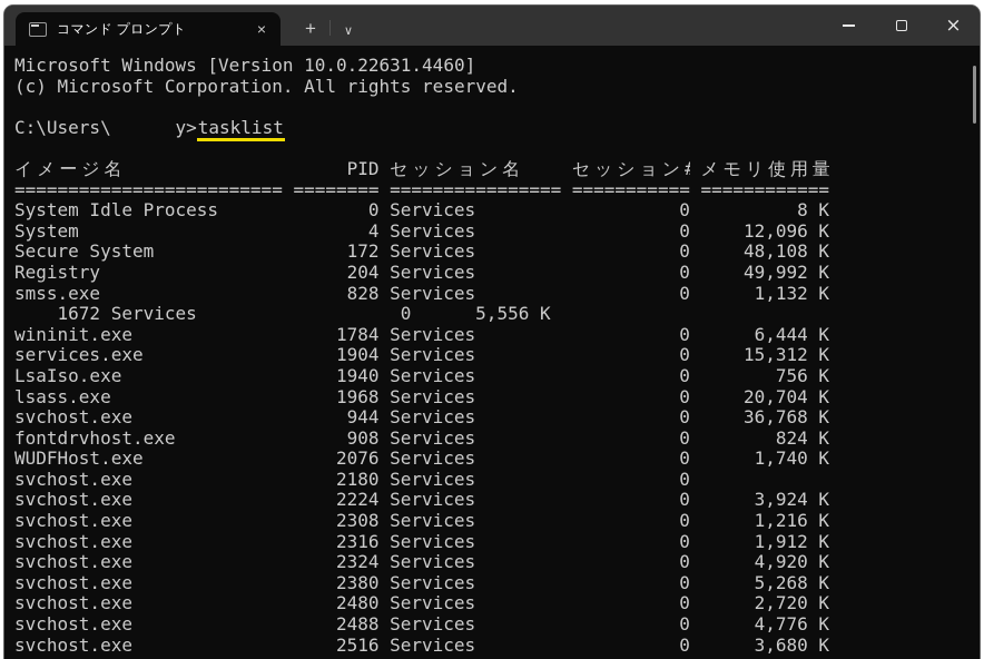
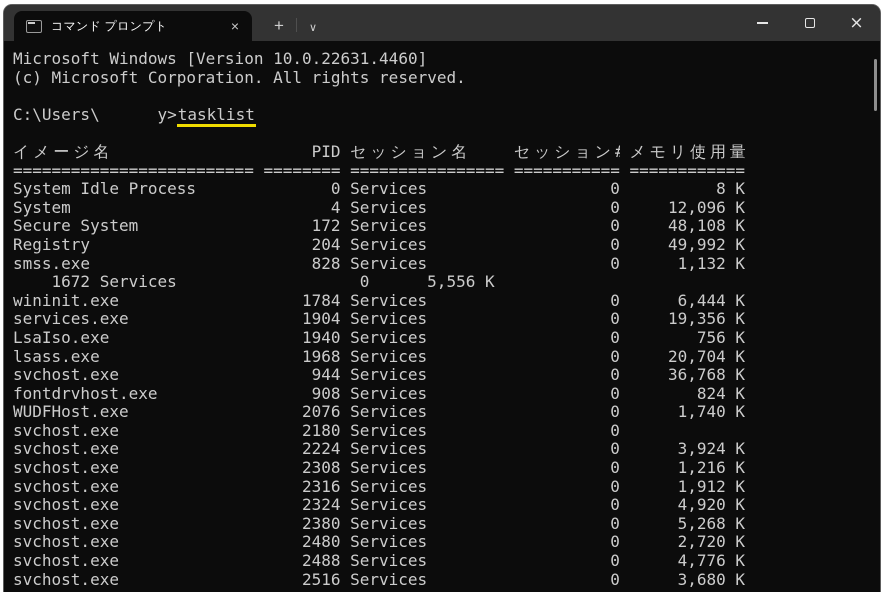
  コマンド プロンプト
  ×
  +
  ∨
  ×
  Microsoft Windows [Version 10.0.22631.4460]
  (c) Microsoft Corporation. All rights reserved.
  C:\Users\ y>tasklist
  イメージ名
  PID
  セッション名
  セッション
  メモリ使用量
  =========================
  ========
  ================
  ===========
  ============
  System Idle Process
  0
  Services
  0
  8 K
  System
  4
  Services
  0
  12,096 K
  Secure System
  172
  Services
  0
  48,108 K
  Registry
  204
  Services
  0
  49,992 K
  smss.exe
  828
  Services
  0
  1,132 K
  1672
  Services
  0
  5,556 K
  wininit.exe
  1784
  Services
  0
  6,444 K
  services.exe
  1904
  Services
  0
- 15,312 K
+ 19,356 K
  LsaIso.exe
  1940
  Services
  0
  756 K
  lsass.exe
  1968
  Services
  0
  20,704 K
  svchost.exe
  944
  Services
  0
  36,768 K
  fontdrvhost.exe
  908
  Services
  0
  824 K
  WUDFHost.exe
  2076
  Services
  0
  1,740 K
  svchost.exe
  2180
  Services
  0
  svchost.exe
  2224
  Services
  0
  3,924 K
  svchost.exe
  2308
  Services
  0
  1,216 K
  svchost.exe
  2316
  Services
  0
  1,912 K
  svchost.exe
  2324
  Services
  0
  4,920 K
  svchost.exe
  2380
  Services
  0
  5,268 K
  svchost.exe
  2480
  Services
  0
  2,720 K
  svchost.exe
  2488
  Services
  0
  4,776 K
  svchost.exe
  2516
  Services
  0
  3,680 K
